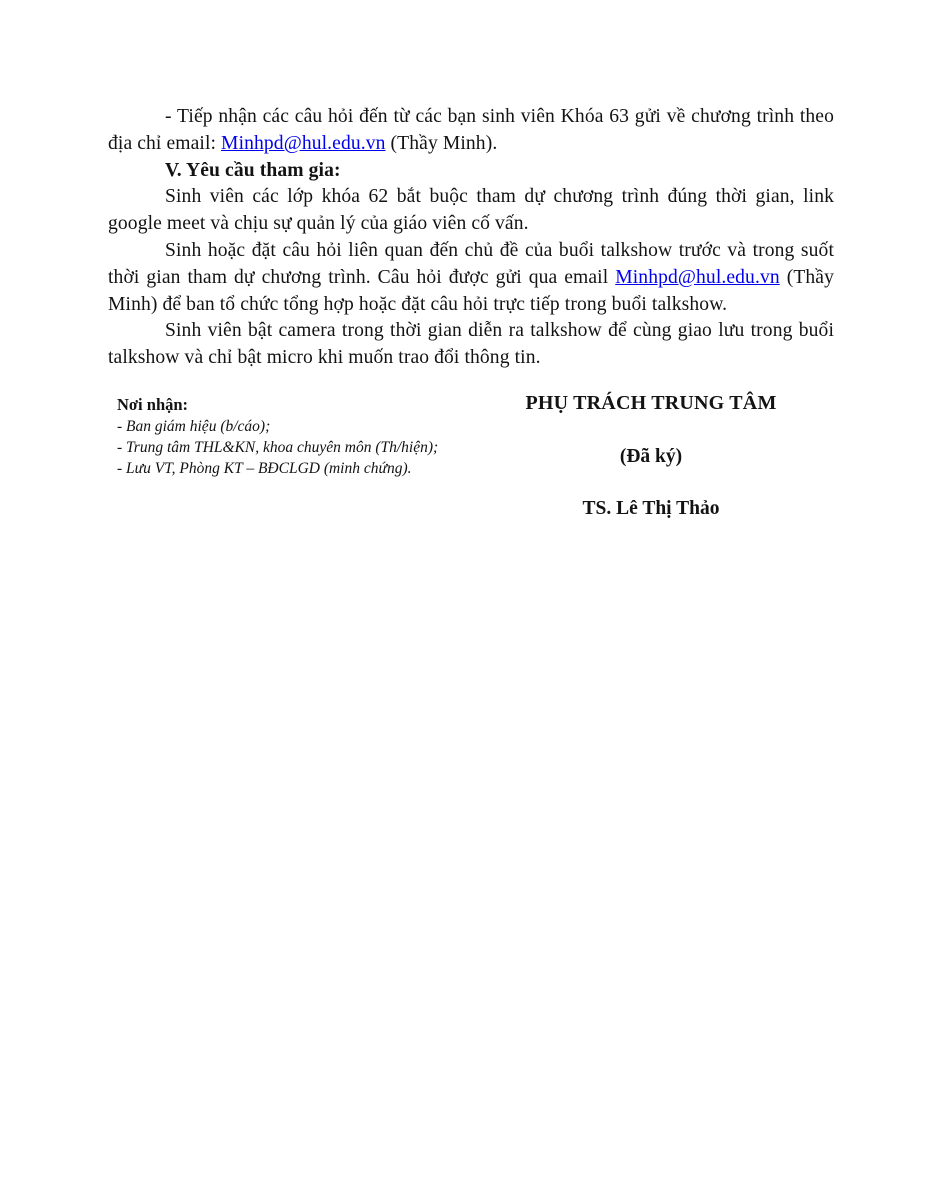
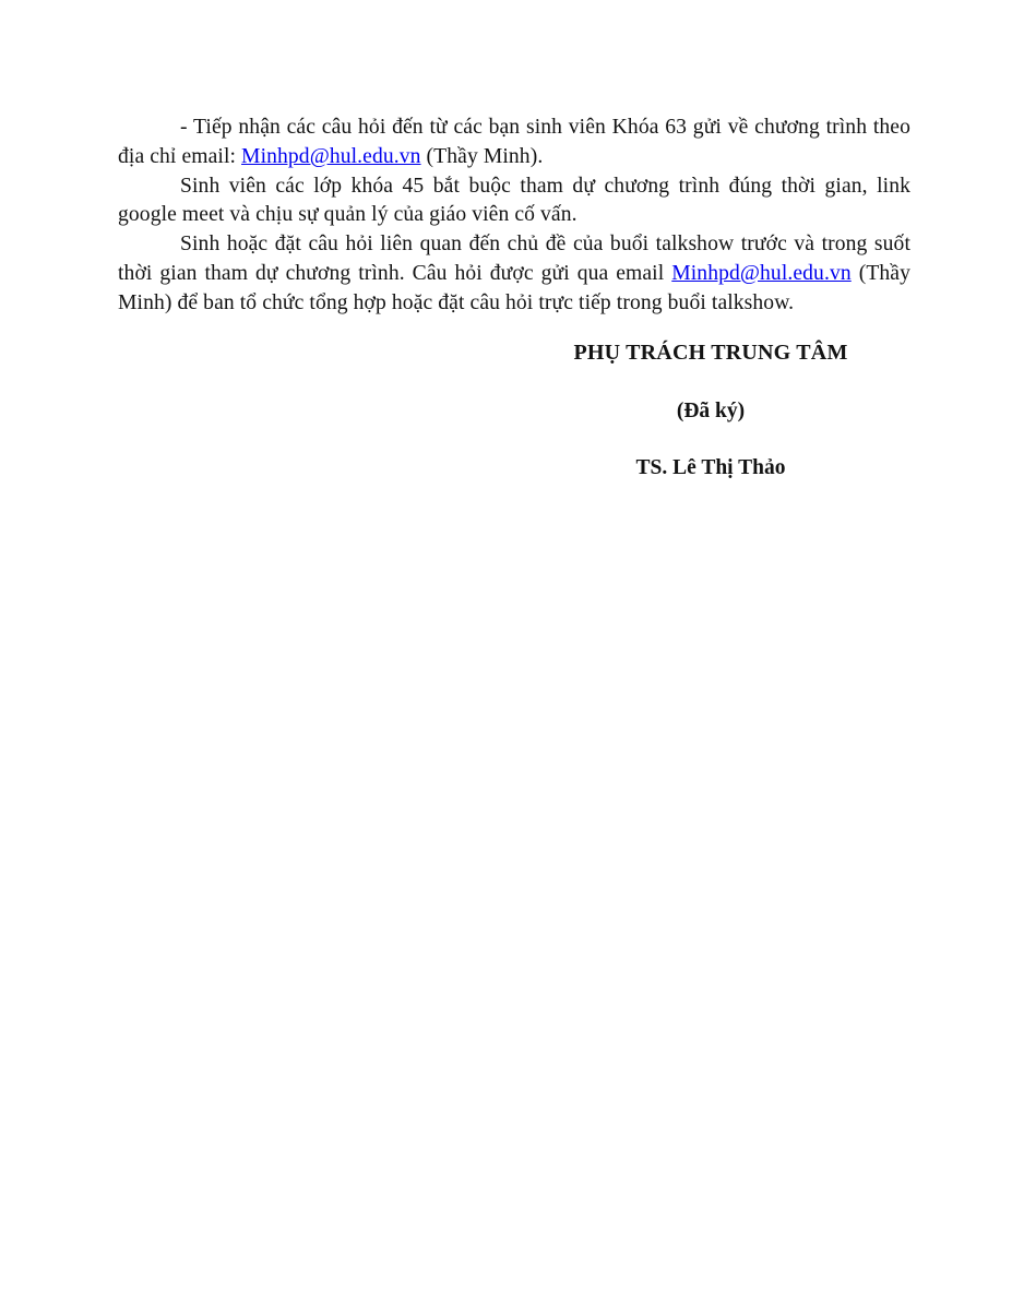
  - Tiếp nhận các câu hỏi đến từ các bạn sinh viên Khóa 63 gửi về chương trình theo địa chỉ email: Minhpd@hul.edu.vn (Thầy Minh).
- V. Yêu cầu tham gia:
- Sinh viên các lớp khóa 62 bắt buộc tham dự chương trình đúng thời gian, link google meet và chịu sự quản lý của giáo viên cố vấn.
+ Sinh viên các lớp khóa 45 bắt buộc tham dự chương trình đúng thời gian, link google meet và chịu sự quản lý của giáo viên cố vấn.
  Sinh hoặc đặt câu hỏi liên quan đến chủ đề của buổi talkshow trước và trong suốt thời gian tham dự chương trình. Câu hỏi được gửi qua email Minhpd@hul.edu.vn (Thầy Minh) để ban tổ chức tổng hợp hoặc đặt câu hỏi trực tiếp trong buổi talkshow.
- Sinh viên bật camera trong thời gian diễn ra talkshow để cùng giao lưu trong buổi talkshow và chỉ bật micro khi muốn trao đổi thông tin.
- Nơi nhận:
- - Ban giám hiệu (b/cáo);
- - Trung tâm THL&KN, khoa chuyên môn (Th/hiện);
- - Lưu VT, Phòng KT – BĐCLGD (minh chứng).
  PHỤ TRÁCH TRUNG TÂM
  (Đã ký)
  TS. Lê Thị Thảo
